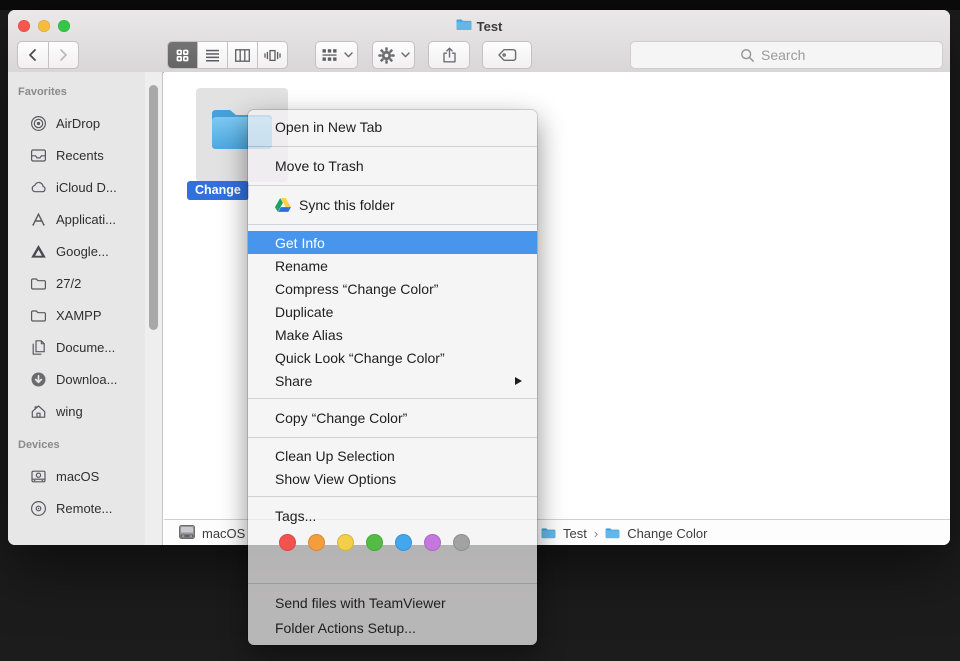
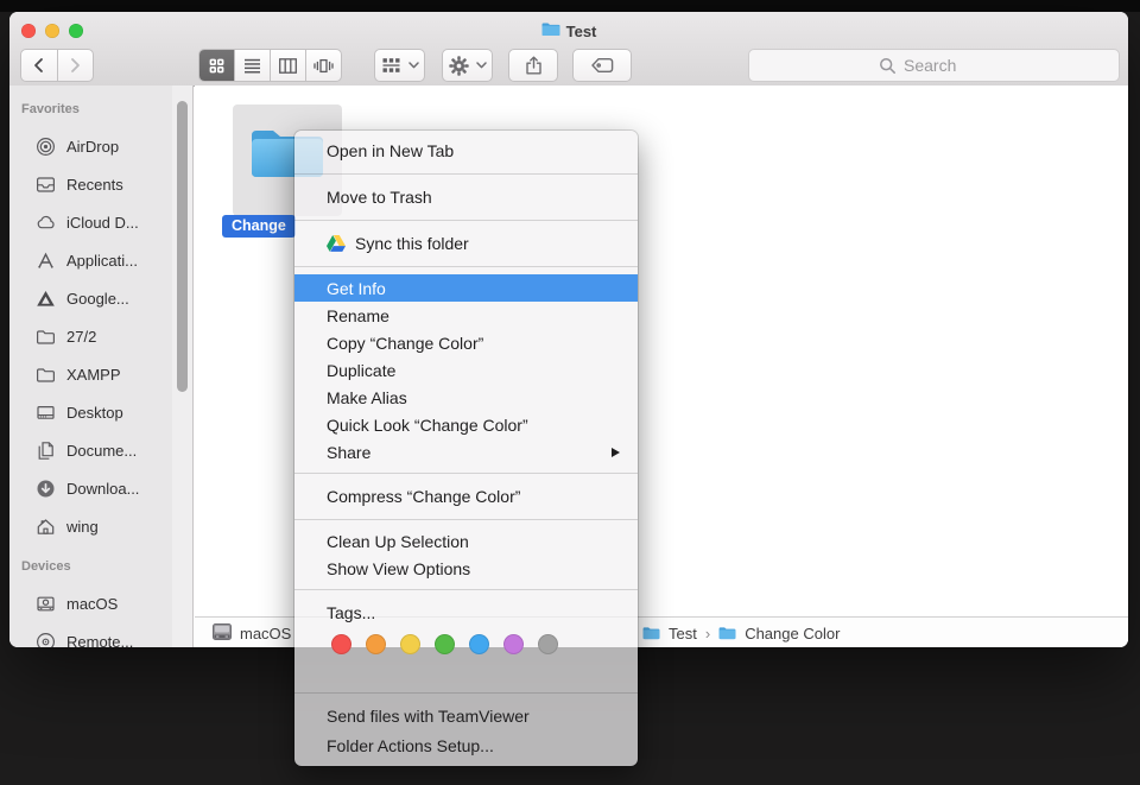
  Test
  Search
  Favorites
  AirDrop
  Recents
  iCloud D...
  Applicati...
  Google...
  27/2
  XAMPP
+ Desktop
  Docume...
  Downloa...
  wing
  Devices
  macOS
  Remote...
  Change
  macOS
  Test
  ›
  Change Color
  Open in New Tab
  Move to Trash
  Sync this folder
  Get Info
  Rename
- Compress “Change Color”
+ Copy “Change Color”
  Duplicate
  Make Alias
  Quick Look “Change Color”
  Share
- Copy “Change Color”
+ Compress “Change Color”
  Clean Up Selection
  Show View Options
  Tags...
  Send files with TeamViewer
  Folder Actions Setup...
